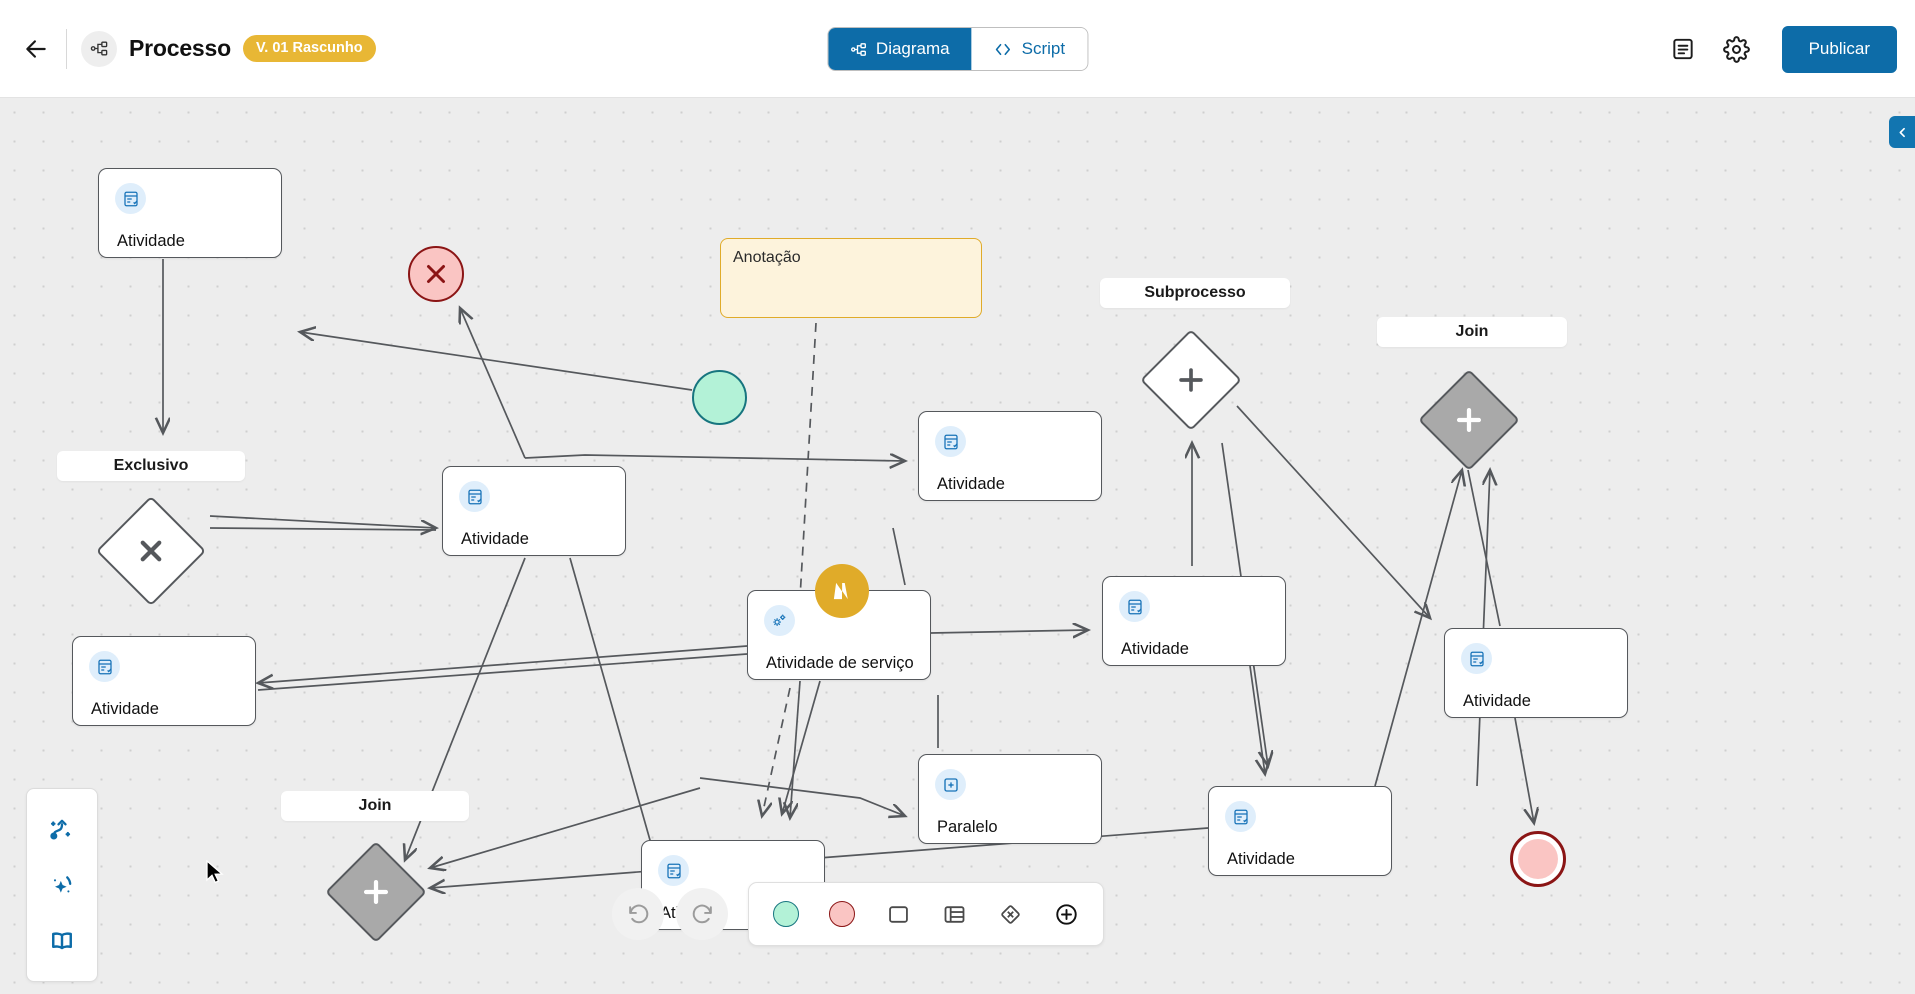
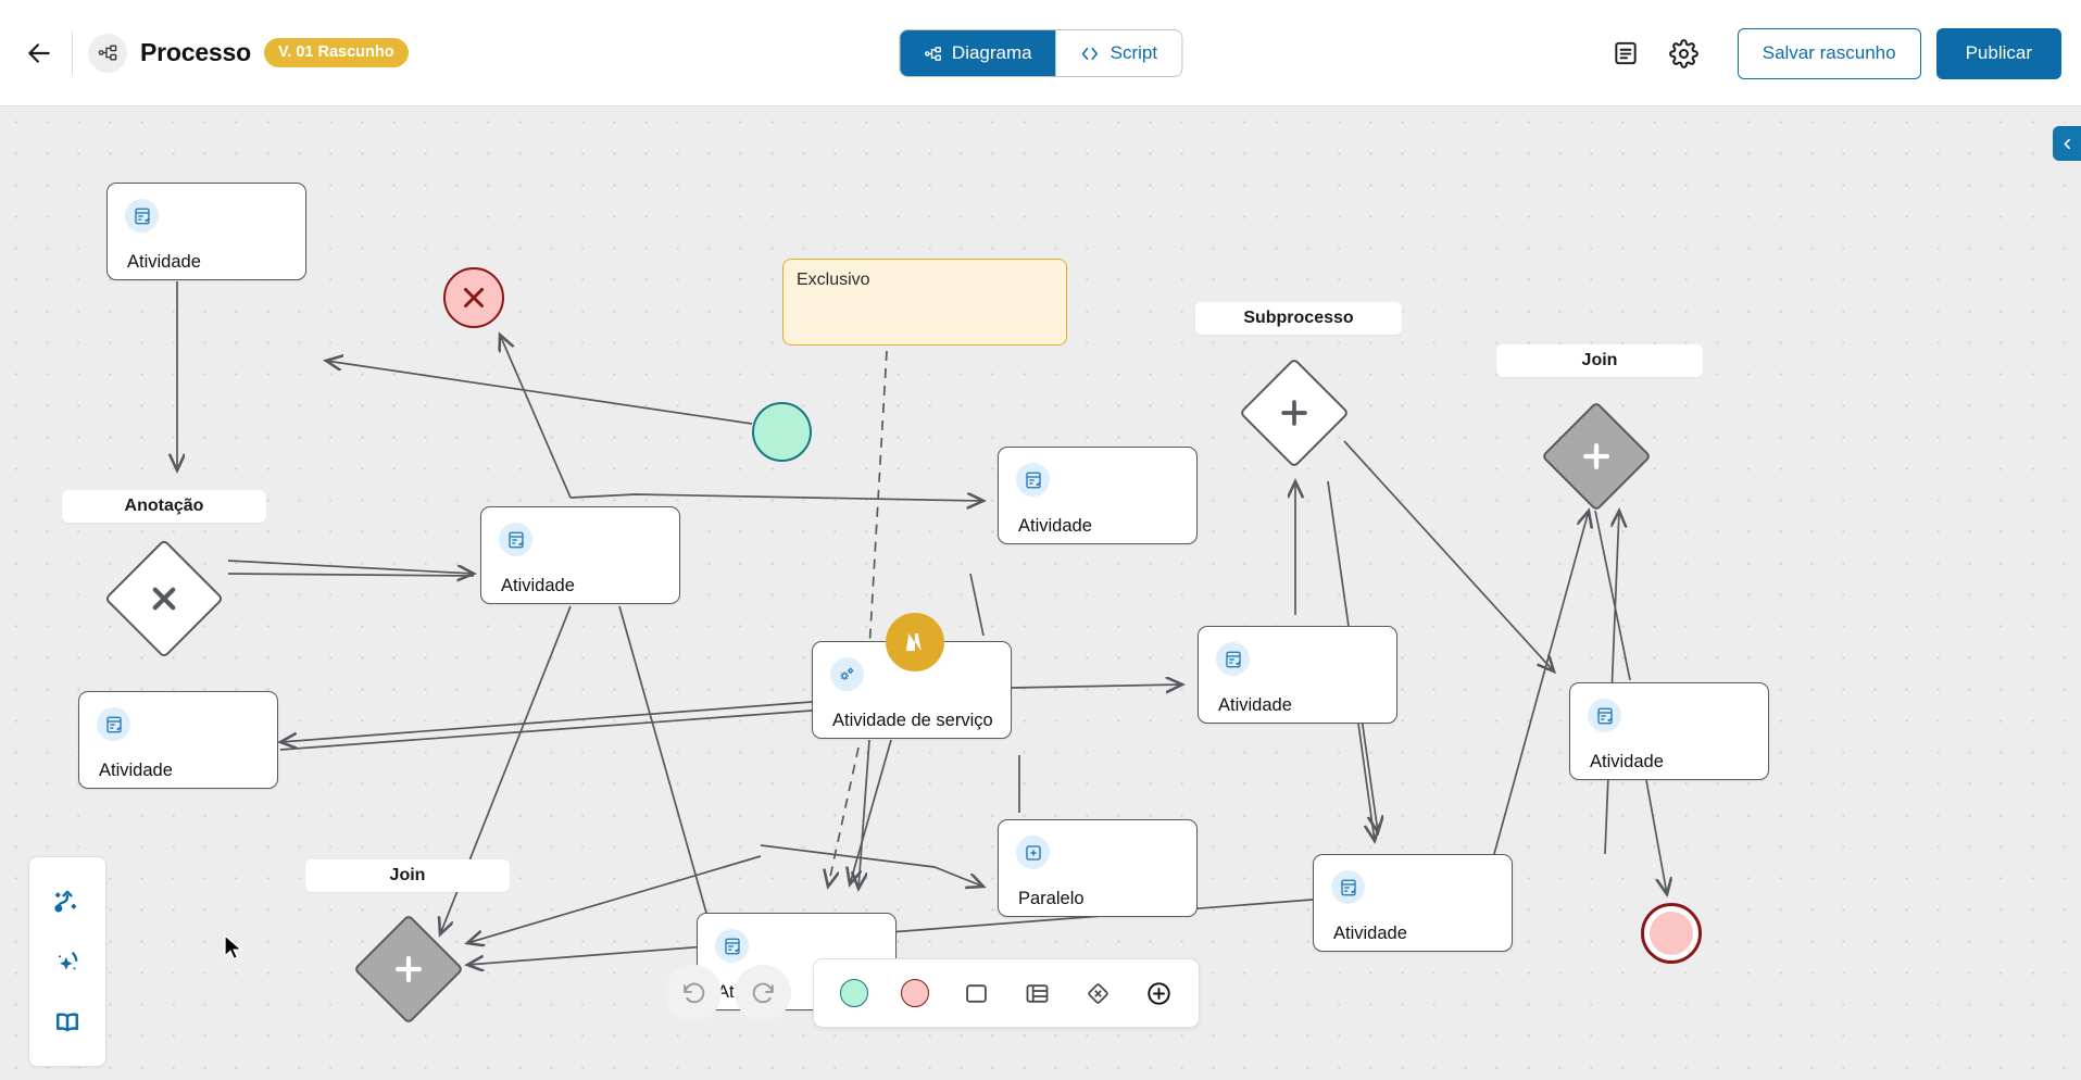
  Processo
  V. 01 Rascunho
  Diagrama
  Script
+ Salvar rascunho
  Publicar
  Atividade
- Anotação
+ Exclusivo
  Subprocesso
  Join
- Exclusivo
+ Anotação
  Atividade
  Atividade
  Atividade
  Atividade de serviço
  Atividade
  Atividade
  Paralelo
  Join
  Atividade
